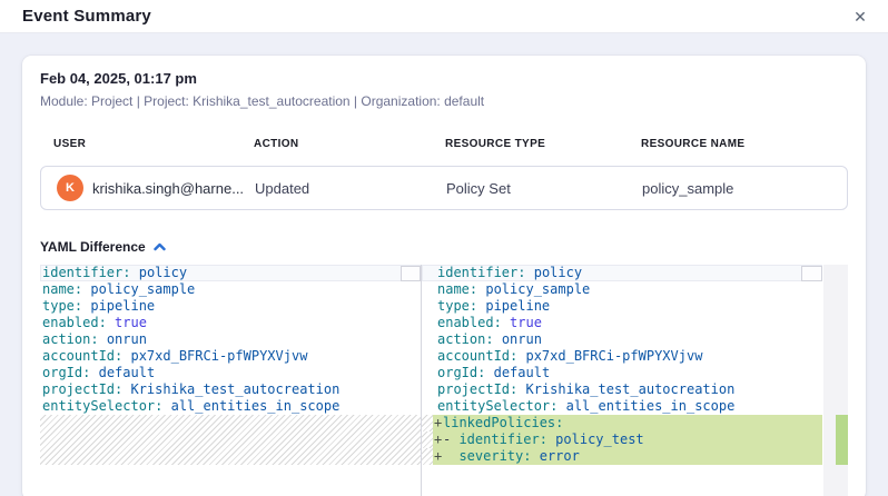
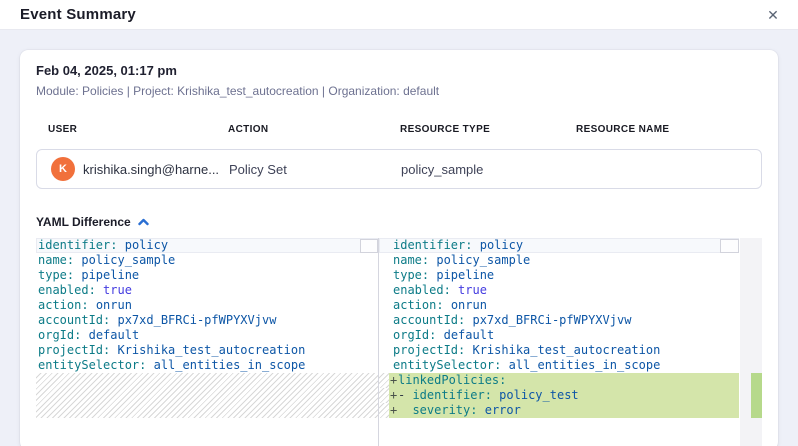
  Event Summary
  ✕
  Feb 04, 2025, 01:17 pm
- Module: Project | Project: Krishika_test_autocreation | Organization: default
+ Module: Policies | Project: Krishika_test_autocreation | Organization: default
  USER
  ACTION
  RESOURCE TYPE
  RESOURCE NAME
  K
  krishika.singh@harne...
- Updated
  Policy Set
  policy_sample
  YAML Difference
  identifier: policy
  name: policy_sample
  type: pipeline
  enabled: true
  action: onrun
  accountId: px7xd_BFRCi-pfWPYXVjvw
  orgId: default
  projectId: Krishika_test_autocreation
  entitySelector: all_entities_in_scope
  identifier: policy
  name: policy_sample
  type: pipeline
  enabled: true
  action: onrun
  accountId: px7xd_BFRCi-pfWPYXVjvw
  orgId: default
  projectId: Krishika_test_autocreation
  entitySelector: all_entities_in_scope
  +
  linkedPolicies:
  +
  - identifier: policy_test
  +
  severity: error
